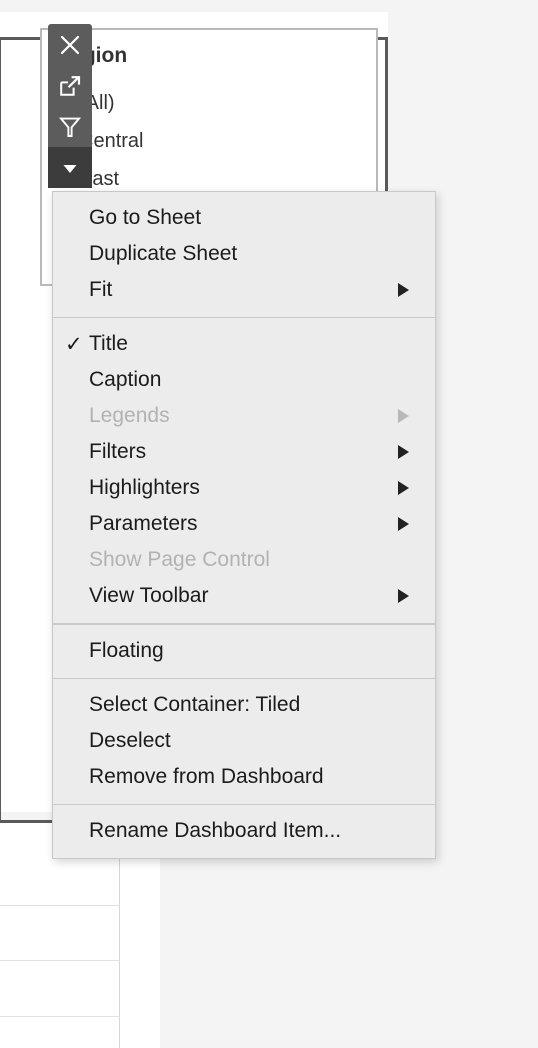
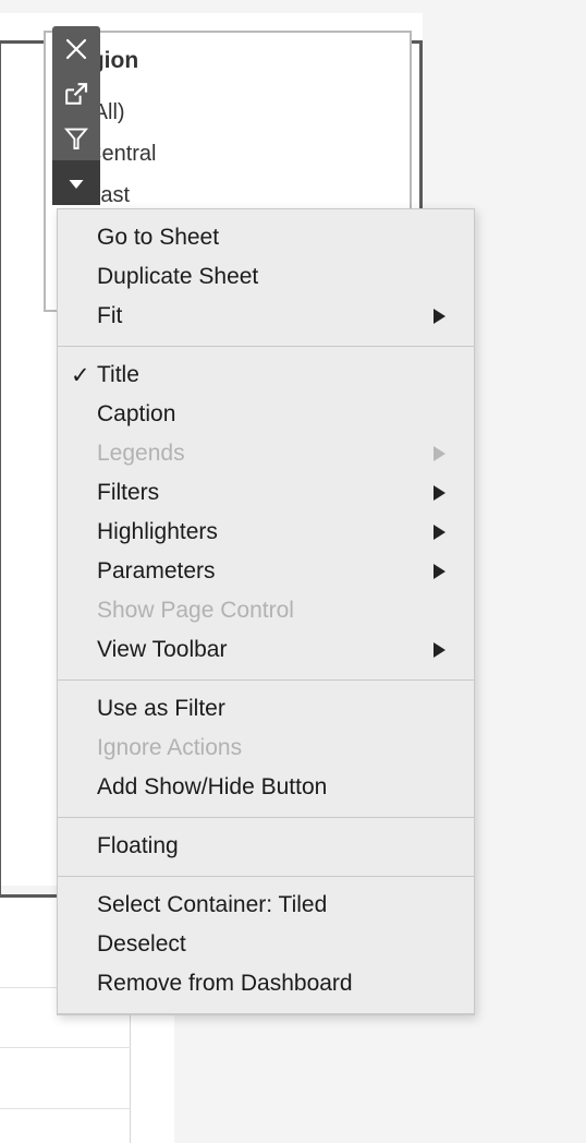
  All)
  entral
  ast
  Go to Sheet
  Duplicate Sheet
  Fit
  ✓
  Title
  Caption
  Legends
  Filters
  Highlighters
  Parameters
  Show Page Control
  View Toolbar
+ Use as Filter
+ Ignore Actions
+ Add Show/Hide Button
  Floating
  Select Container: Tiled
  Deselect
  Remove from Dashboard
- Rename Dashboard Item...
